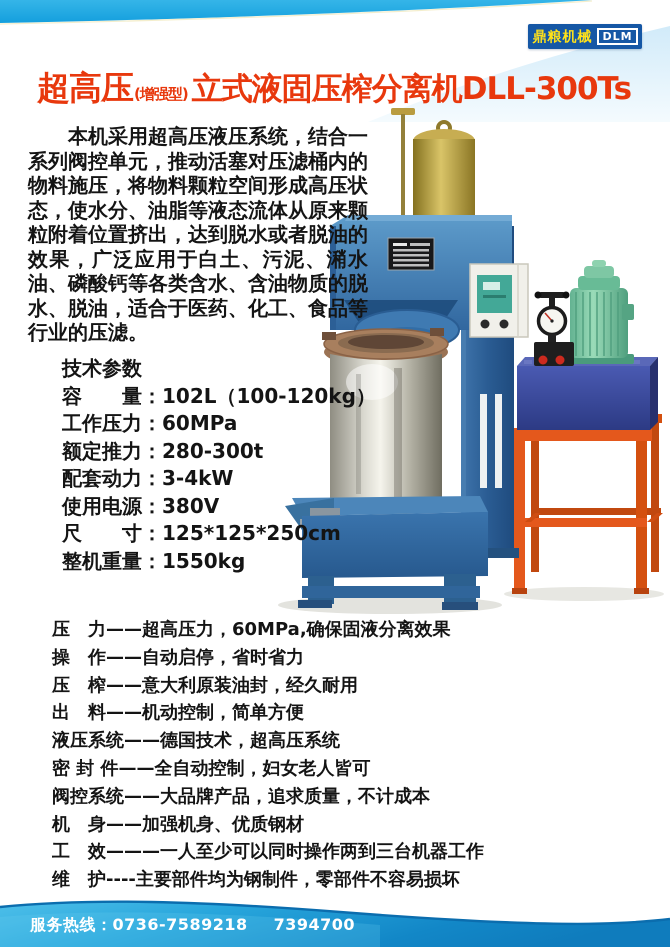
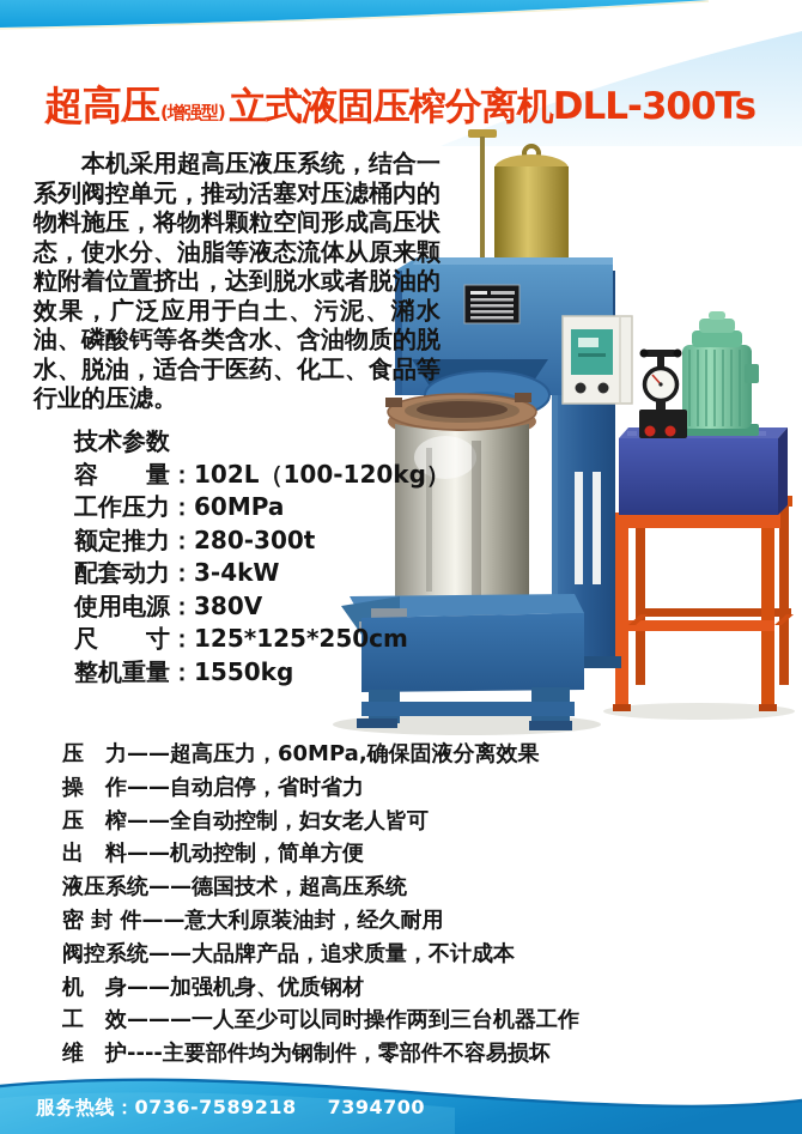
- 鼎粮机械
- DLM
  超高压
  (增强型)
  立式液固压榨分离机DLL-300Ts
  本机采用超高压液压系统，结合一系列阀控单元，推动活塞对压滤桶内的物料施压，将物料颗粒空间形成高压状态，使水分、油脂等液态流体从原来颗粒附着位置挤出，达到脱水或者脱油的效果，广泛应用于白土、污泥、潲水油、磷酸钙等各类含水、含油物质的脱水、脱油，适合于医药、化工、食品等行业的压滤。
  技术参数
  容 量：102L（100-120kg）
  工作压力：60MPa
  额定推力：280-300t
  配套动力：3-4kW
  使用电源：380V
  尺 寸：125*125*250cm
  整机重量：1550kg
  压 力——超高压力，60MPa,确保固液分离效果
  操 作——自动启停，省时省力
- 压 榨——意大利原装油封，经久耐用
+ 压 榨——全自动控制，妇女老人皆可
  出 料——机动控制，简单方便
  液压系统——德国技术，超高压系统
- 密 封 件——全自动控制，妇女老人皆可
+ 密 封 件——意大利原装油封，经久耐用
  阀控系统——大品牌产品，追求质量，不计成本
  机 身——加强机身、优质钢材
  工 效———一人至少可以同时操作两到三台机器工作
  维 护----主要部件均为钢制件，零部件不容易损坏
  服务热线：0736-7589218 7394700
